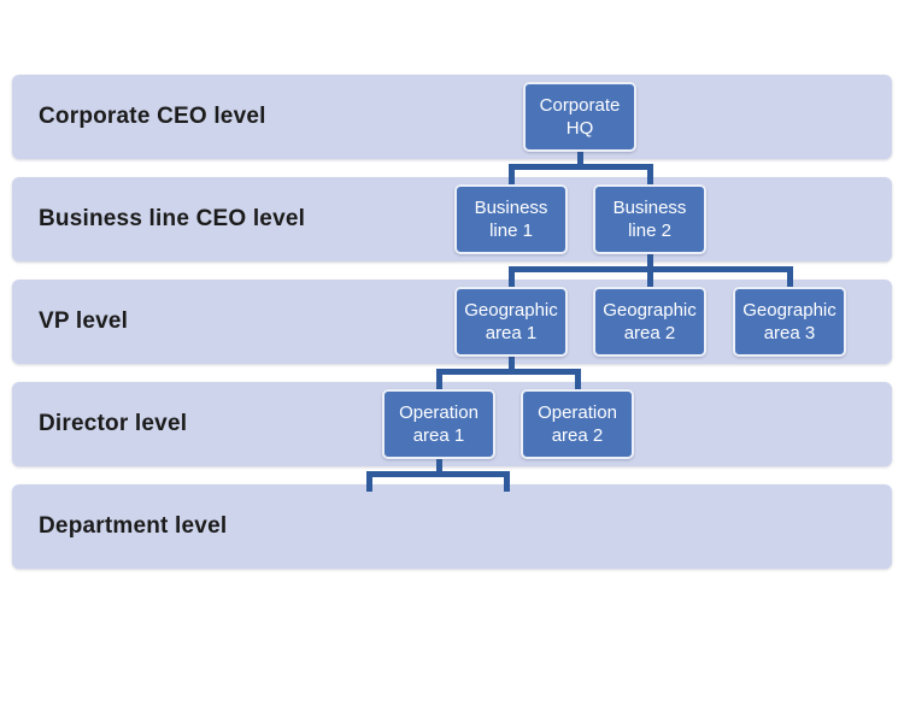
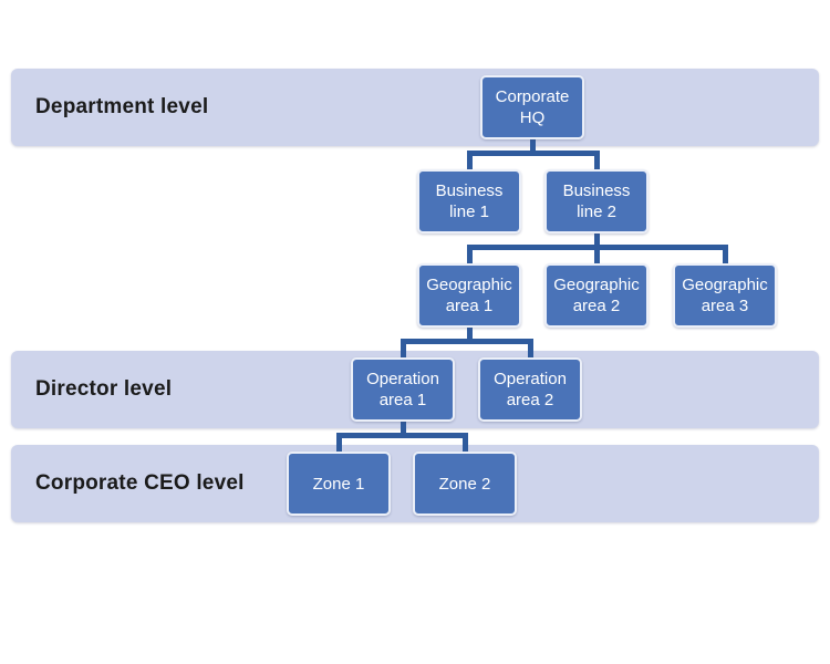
- Corporate CEO level
+ Department level
- Business line CEO level
- VP level
  Director level
- Department level
+ Corporate CEO level
  Corporate
  HQ
  Business
  line 1
  Business
  line 2
  Geographic
  area 1
  Geographic
  area 2
  Geographic
  area 3
  Operation
  area 1
  Operation
  area 2
+ Zone 1
+ Zone 2
